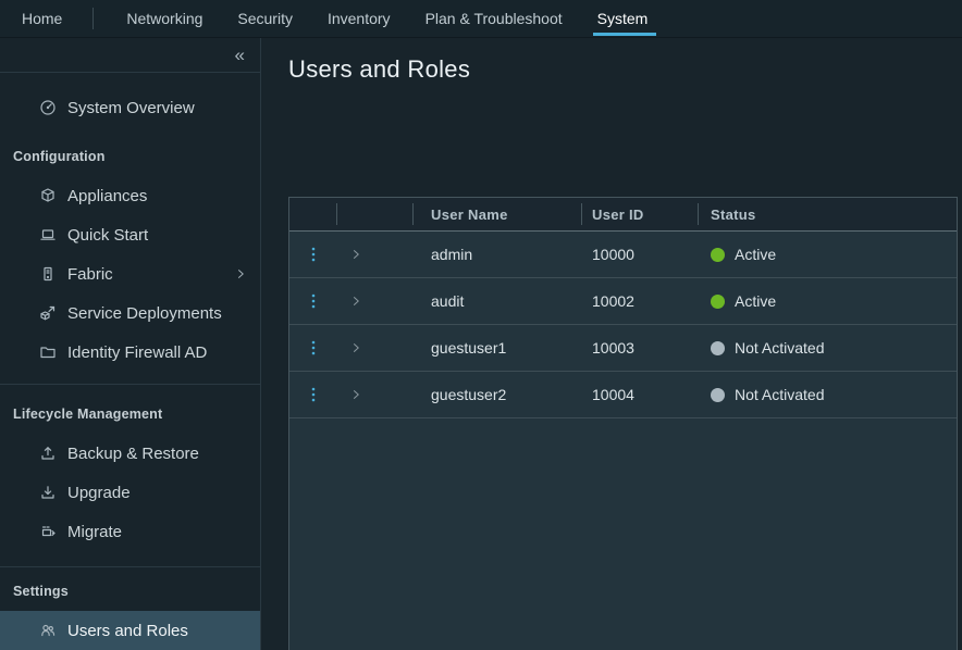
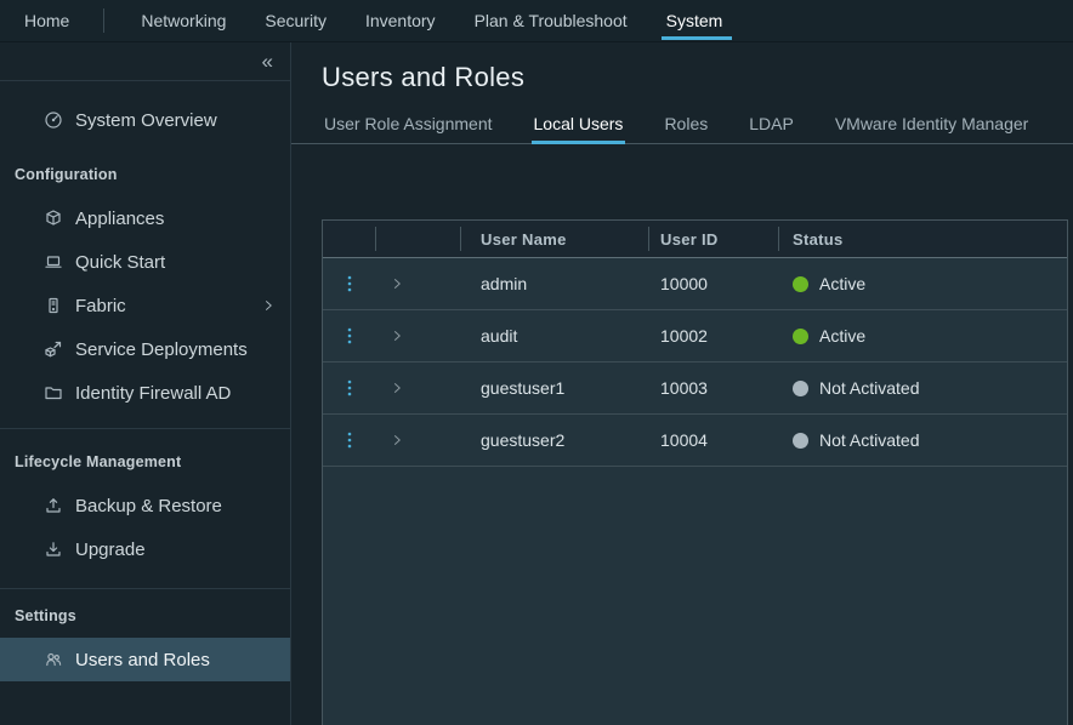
  Home
  Networking
  Security
  Inventory
  Plan & Troubleshoot
  System
  «
  System Overview
  Configuration
  Appliances
  Quick Start
  Fabric
  Service Deployments
  Identity Firewall AD
  Lifecycle Management
  Backup & Restore
  Upgrade
- Migrate
  Settings
  Users and Roles
  Users and Roles
+ User Role Assignment
+ Local Users
+ Roles
+ LDAP
+ VMware Identity Manager
  User Name
  User ID
  Status
  admin
  10000
  Active
  audit
  10002
  Active
  guestuser1
  10003
  Not Activated
  guestuser2
  10004
  Not Activated
